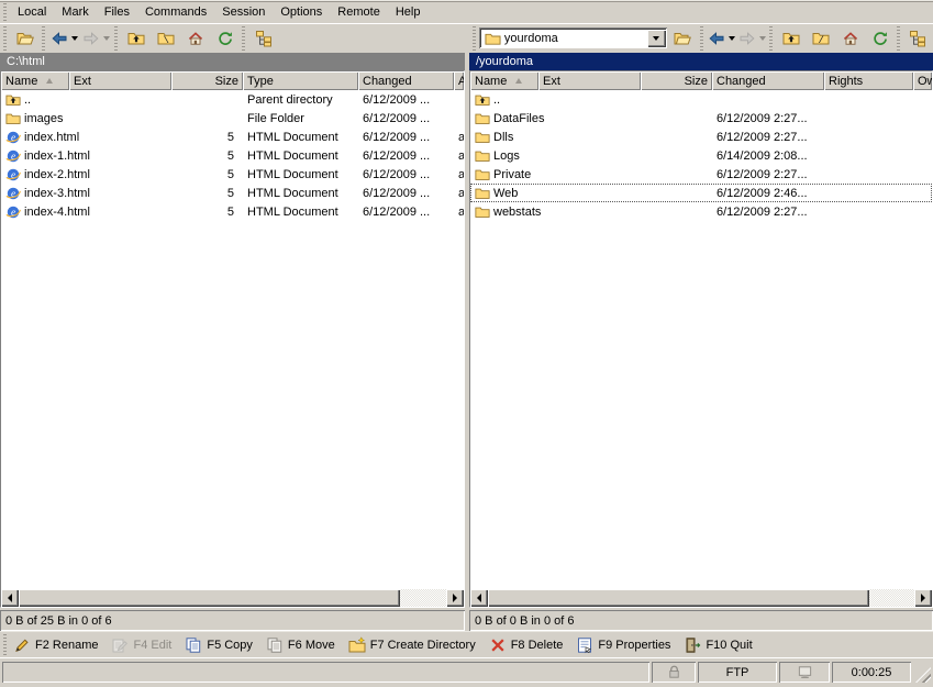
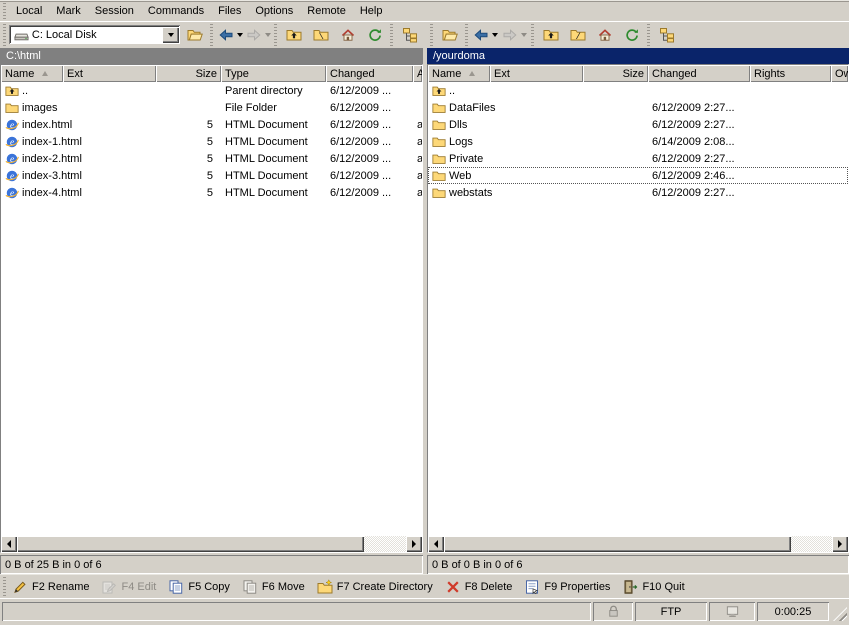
  Local
  Mark
- Files
+ Session
  Commands
- Session
+ Files
  Options
  Remote
  Help
+ C: Local Disk
  \
  C:\html
  Name
  Ext
  Size
  Type
  Changed
  ..
  Parent directory
  6/12/2009 ...
  images
  File Folder
  6/12/2009 ...
  e
  index.html
  5
  HTML Document
  6/12/2009 ...
  a
  e
  index-1.html
  5
  HTML Document
  6/12/2009 ...
  a
  e
  index-2.html
  5
  HTML Document
  6/12/2009 ...
  a
  e
  index-3.html
  5
  HTML Document
  6/12/2009 ...
  a
  e
  index-4.html
  5
  HTML Document
  6/12/2009 ...
  a
  0 B of 25 B in 0 of 6
- yourdoma
  /
  /yourdoma
  Name
  Ext
  Size
  Changed
  Rights
  ..
  DataFiles
  6/12/2009 2:27...
  Dlls
  6/12/2009 2:27...
  Logs
  6/14/2009 2:08...
  Private
  6/12/2009 2:27...
  Web
  6/12/2009 2:46...
  webstats
  6/12/2009 2:27...
  0 B of 0 B in 0 of 6
  F2 Rename
  F4 Edit
  F5 Copy
  F6 Move
  F7 Create Directory
  F8 Delete
  F9 Properties
  F10 Quit
  FTP
  0:00:25
